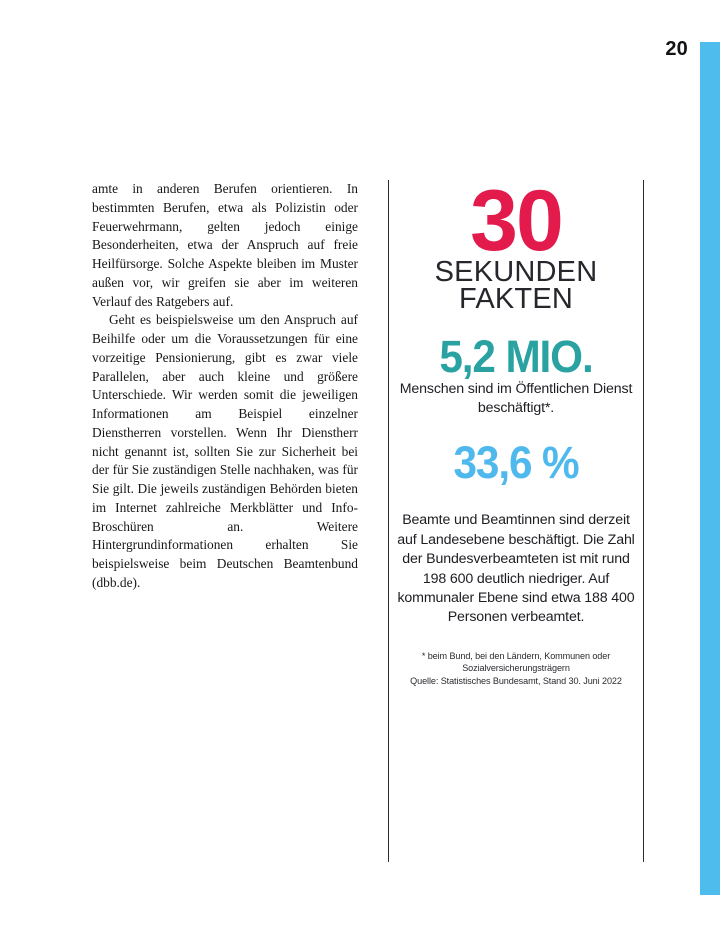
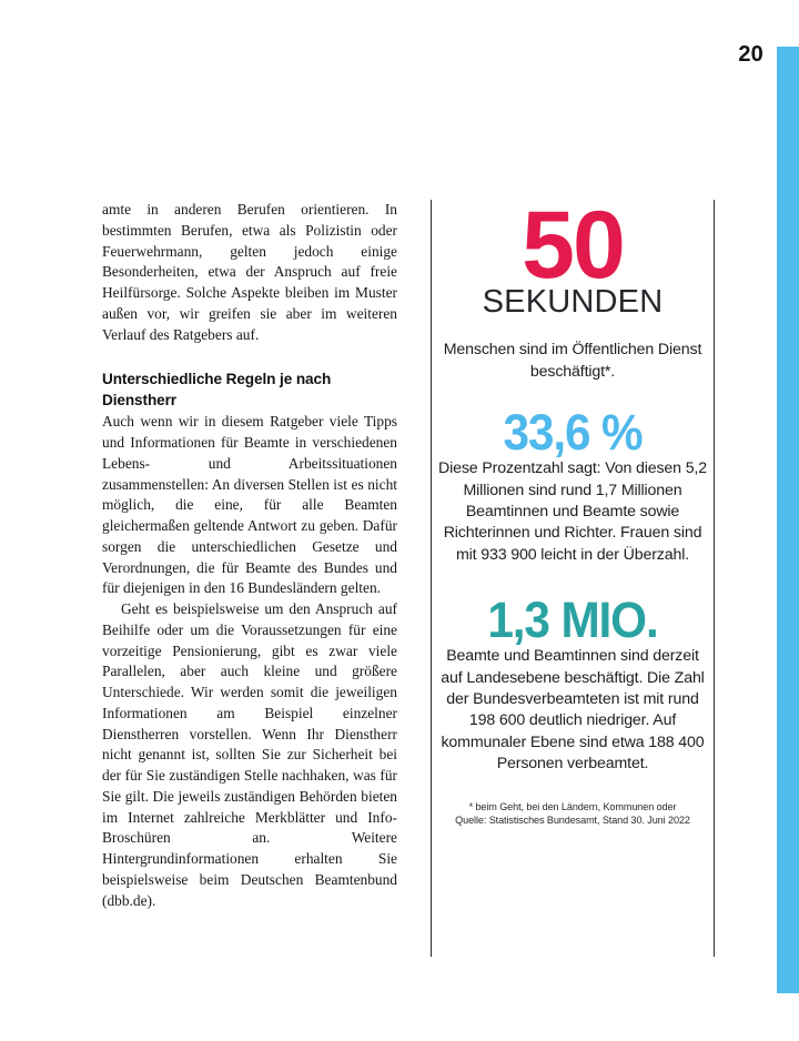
  20
  amte in anderen Berufen orientieren. In bestimmten Berufen, etwa als Polizistin oder Feuerwehrmann, gelten jedoch einige Besonderheiten, etwa der Anspruch auf freie Heilfürsorge. Solche Aspekte bleiben im Muster außen vor, wir greifen sie aber im weiteren Verlauf des Ratgebers auf.
+ Unterschiedliche Regeln je nach Dienstherr
+ Auch wenn wir in diesem Ratgeber viele Tipps und Informationen für Beamte in verschiedenen Lebens- und Arbeitssituationen zusammenstellen: An diversen Stellen ist es nicht möglich, die eine, für alle Beamten gleichermaßen geltende Antwort zu geben. Dafür sorgen die unterschiedlichen Gesetze und Verordnungen, die für Beamte des Bundes und für diejenigen in den 16 Bundesländern gelten.
  Geht es beispielsweise um den Anspruch auf Beihilfe oder um die Voraussetzungen für eine vorzeitige Pensionierung, gibt es zwar viele Parallelen, aber auch kleine und größere Unterschiede. Wir werden somit die jeweiligen Informationen am Beispiel einzelner Dienstherren vorstellen. Wenn Ihr Dienstherr nicht genannt ist, sollten Sie zur Sicherheit bei der für Sie zuständigen Stelle nachhaken, was für Sie gilt. Die jeweils zuständigen Behörden bieten im Internet zahlreiche Merkblätter und Info-Broschüren an. Weitere Hintergrundinformationen erhalten Sie beispielsweise beim Deutschen Beamtenbund (dbb.de).
- 30
+ 50
  SEKUNDEN
- FAKTEN
- 5,2 MIO.
  Menschen sind im Öffentlichen Dienst beschäftigt*.
  33,6 %
+ Diese Prozentzahl sagt: Von diesen 5,2 Millionen sind rund 1,7 Millionen Beamtinnen und Beamte sowie Richterinnen und Richter. Frauen sind mit 933 900 leicht in der Überzahl.
+ 1,3 MIO.
  Beamte und Beamtinnen sind derzeit auf Landesebene beschäftigt. Die Zahl der Bundesverbeamteten ist mit rund 198 600 deutlich niedriger. Auf kommunaler Ebene sind etwa 188 400 Personen verbeamtet.
- * beim Bund, bei den Ländern, Kommunen oder
+ * beim Geht, bei den Ländern, Kommunen oder
- Sozialversicherungsträgern
  Quelle: Statistisches Bundesamt, Stand 30. Juni 2022
